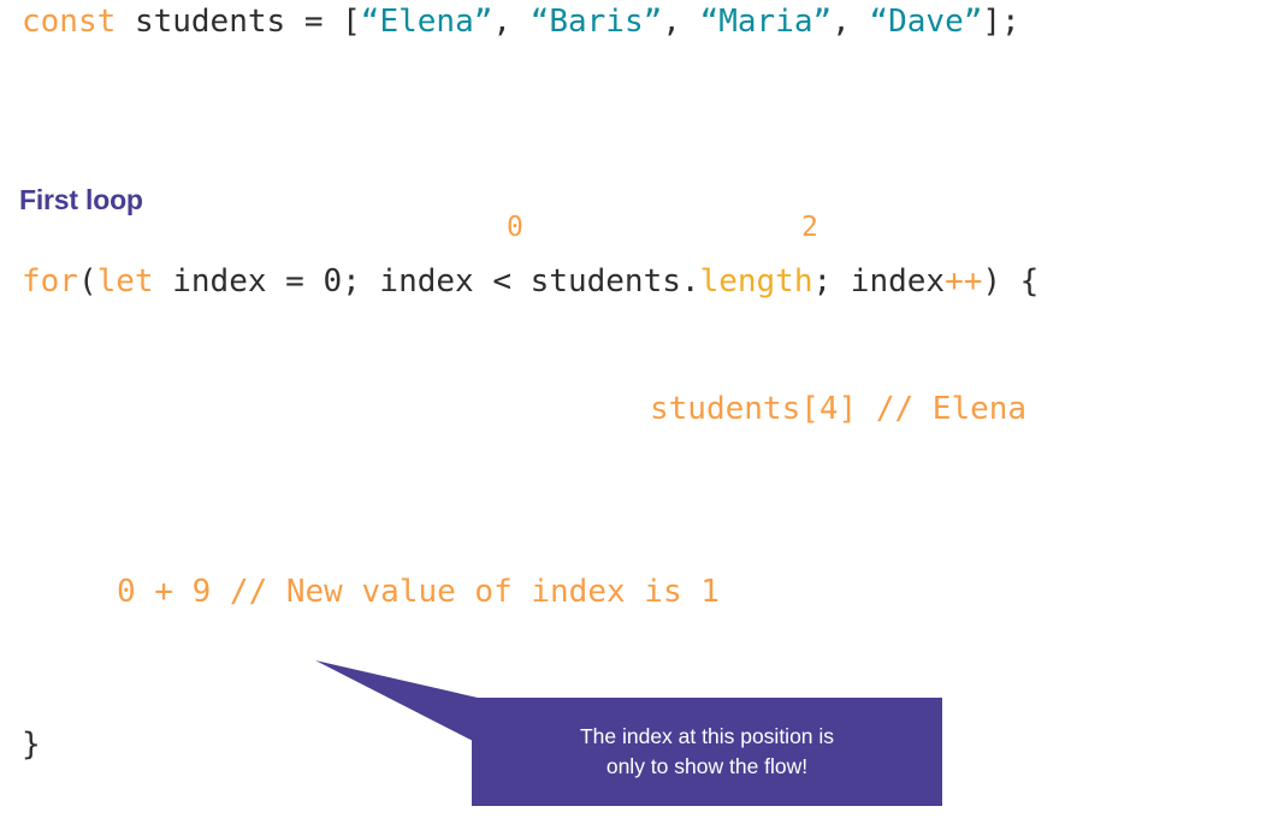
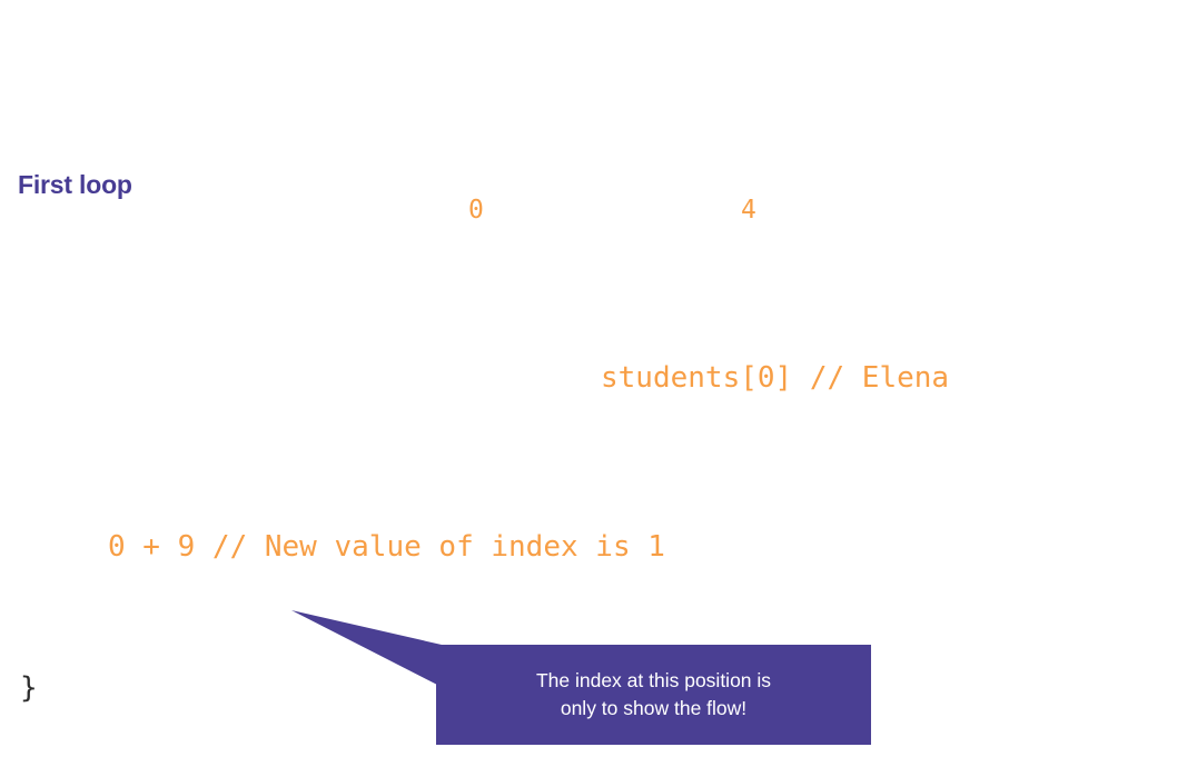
- const students = [“Elena”, “Baris”, “Maria”, “Dave”];
  First loop
  0
- 2
+ 4
- for(let index = 0; index < students.length; index++) {
- students[4] // Elena
+ students[0] // Elena
  0 + 9 // New value of index is 1
  }
  The index at this position is
  only to show the flow!
